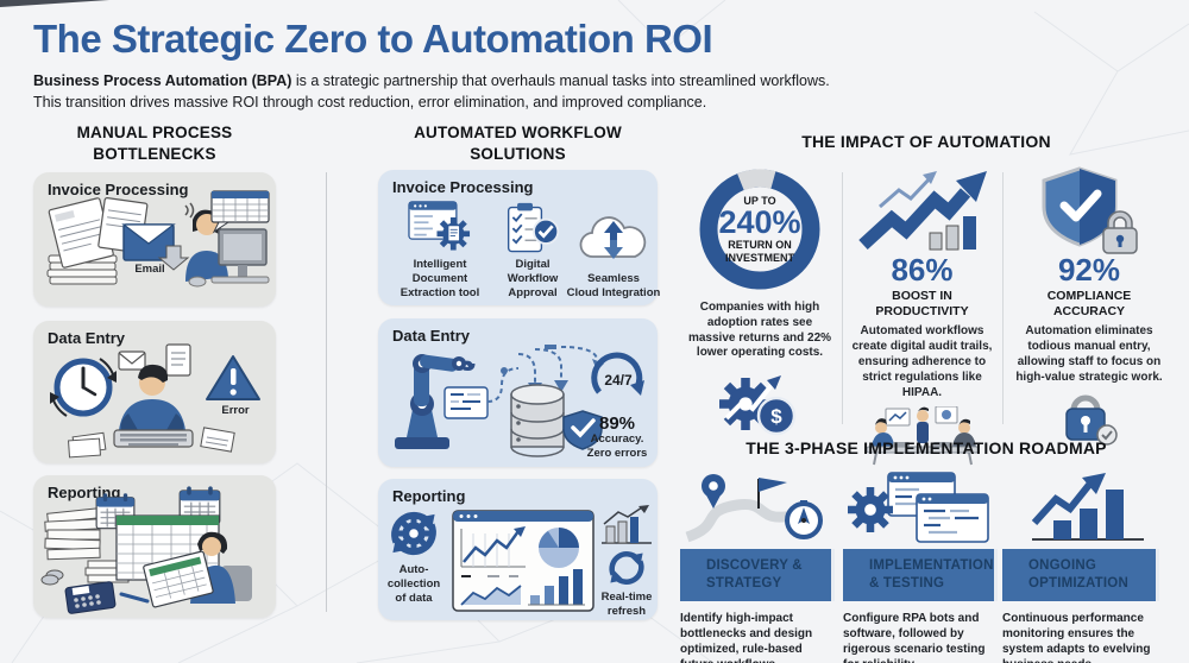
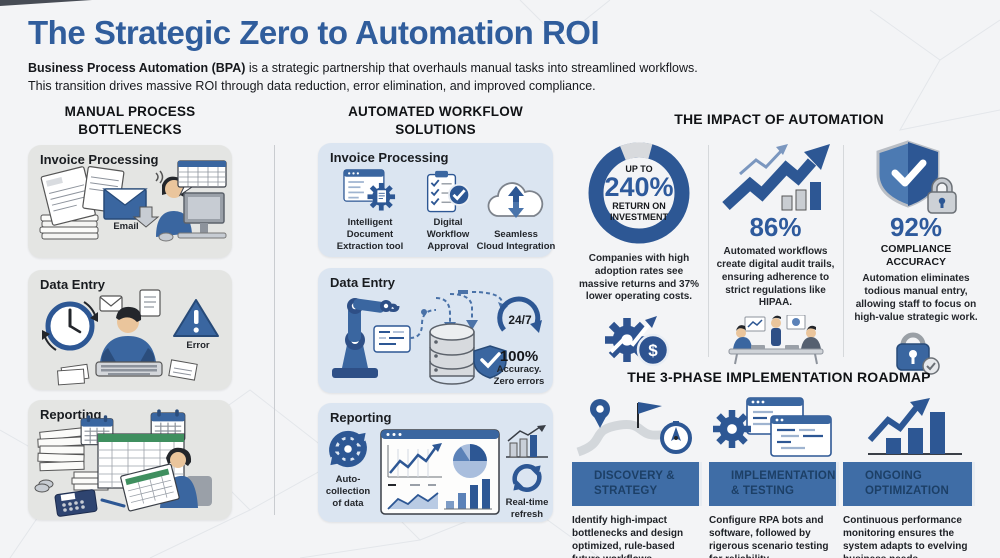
  The Strategic Zero to Automation ROI
  Business Process Automation (BPA) is a strategic partnership that overhauls manual tasks into streamlined workflows.
- This transition drives massive ROI through cost reduction, error elimination, and improved compliance.
+ This transition drives massive ROI through data reduction, error elimination, and improved compliance.
  MANUAL PROCESS
  BOTTLENECKS
  Invoice Processing
  Email
  Data Entry
  Error
  Reporting
  AUTOMATED WORKFLOW
  SOLUTIONS
  Invoice Processing
  Intelligent Document
  Extraction tool
  Digital
  Workflow
  Approval
  Seamless
  Cloud Integration
  Data Entry
  24/7
- 89%
+ 100%
  Accuracy.
  Zero errors
  Reporting
  Auto-
  collection
  of data
  Real-time
  refresh
  THE IMPACT OF AUTOMATION
  UP TO
  240%
  RETURN ON
  INVESTMENT
- Companies with high adoption rates see massive returns and 22% lower operating costs.
+ Companies with high adoption rates see massive returns and 37% lower operating costs.
  $
  86%
- BOOST IN
- PRODUCTIVITY
  Automated workflows create digital audit trails, ensuring adherence to strict regulations like HIPAA.
  92%
  COMPLIANCE
  ACCURACY
  Automation eliminates todious manual entry, allowing staff to focus on high-value strategic work.
  THE 3-PHASE IMPLEMENTATION ROADMAP
  DISCOVERY &
  STRATEGY
  Identify high-impact bottlenecks and design optimized, rule-based
  IMPLEMENTATION
  & TESTING
  Configure RPA bots and software, followed by rigerous scenario testing
  ONGOING
  OPTIMIZATION
  Continuous performance monitoring ensures the system adapts to evelving
